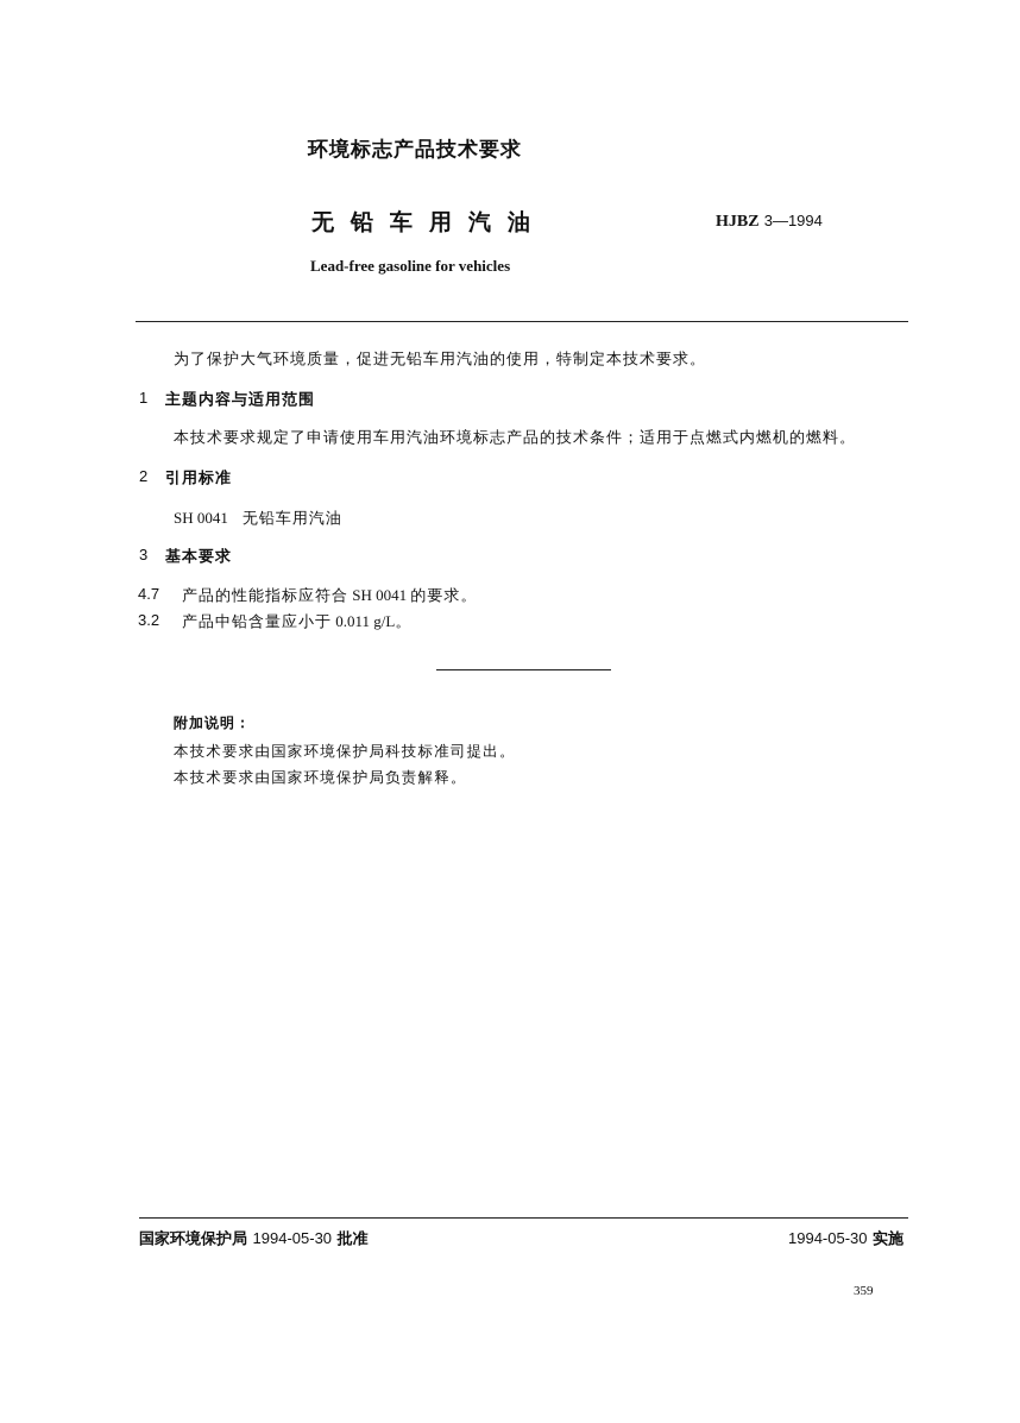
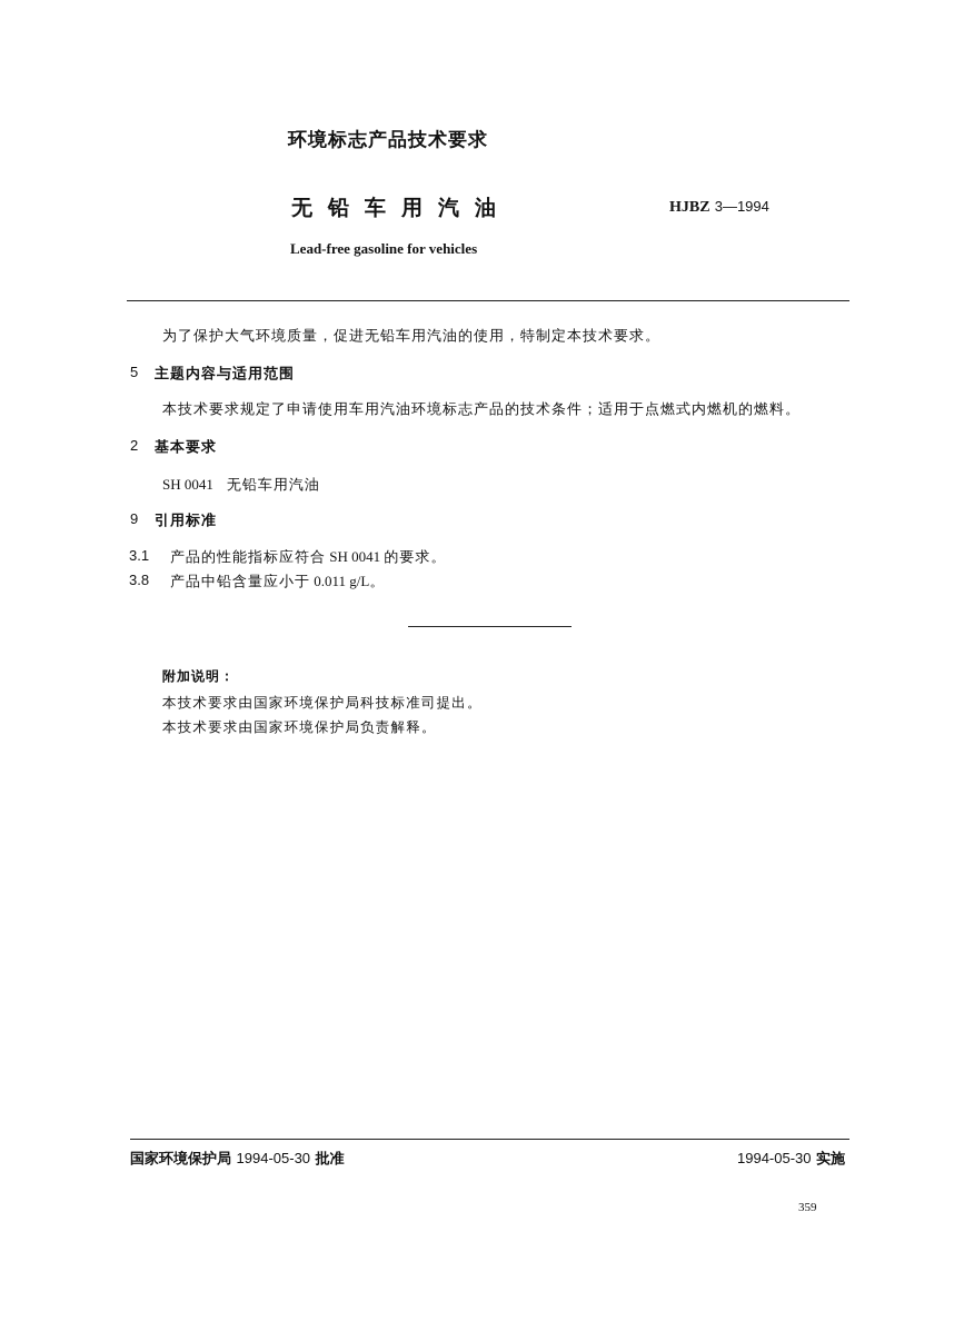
  环境标志产品技术要求
  无铅车用汽油
  HJBZ 3—1994
  Lead-free gasoline for vehicles
  为了保护大气环境质量，促进无铅车用汽油的使用，特制定本技术要求。
- 1
+ 5
  主题内容与适用范围
  本技术要求规定了申请使用车用汽油环境标志产品的技术条件；适用于点燃式内燃机的燃料。
  2
- 引用标准
+ 基本要求
  SH 0041 无铅车用汽油
- 3
+ 9
- 基本要求
+ 引用标准
- 4.7
+ 3.1
  产品的性能指标应符合 SH 0041 的要求。
- 3.2
+ 3.8
  产品中铅含量应小于 0.011 g/L。
  附加说明：
  本技术要求由国家环境保护局科技标准司提出。
  本技术要求由国家环境保护局负责解释。
  国家环境保护局 1994-05-30 批准
  1994-05-30 实施
  359
